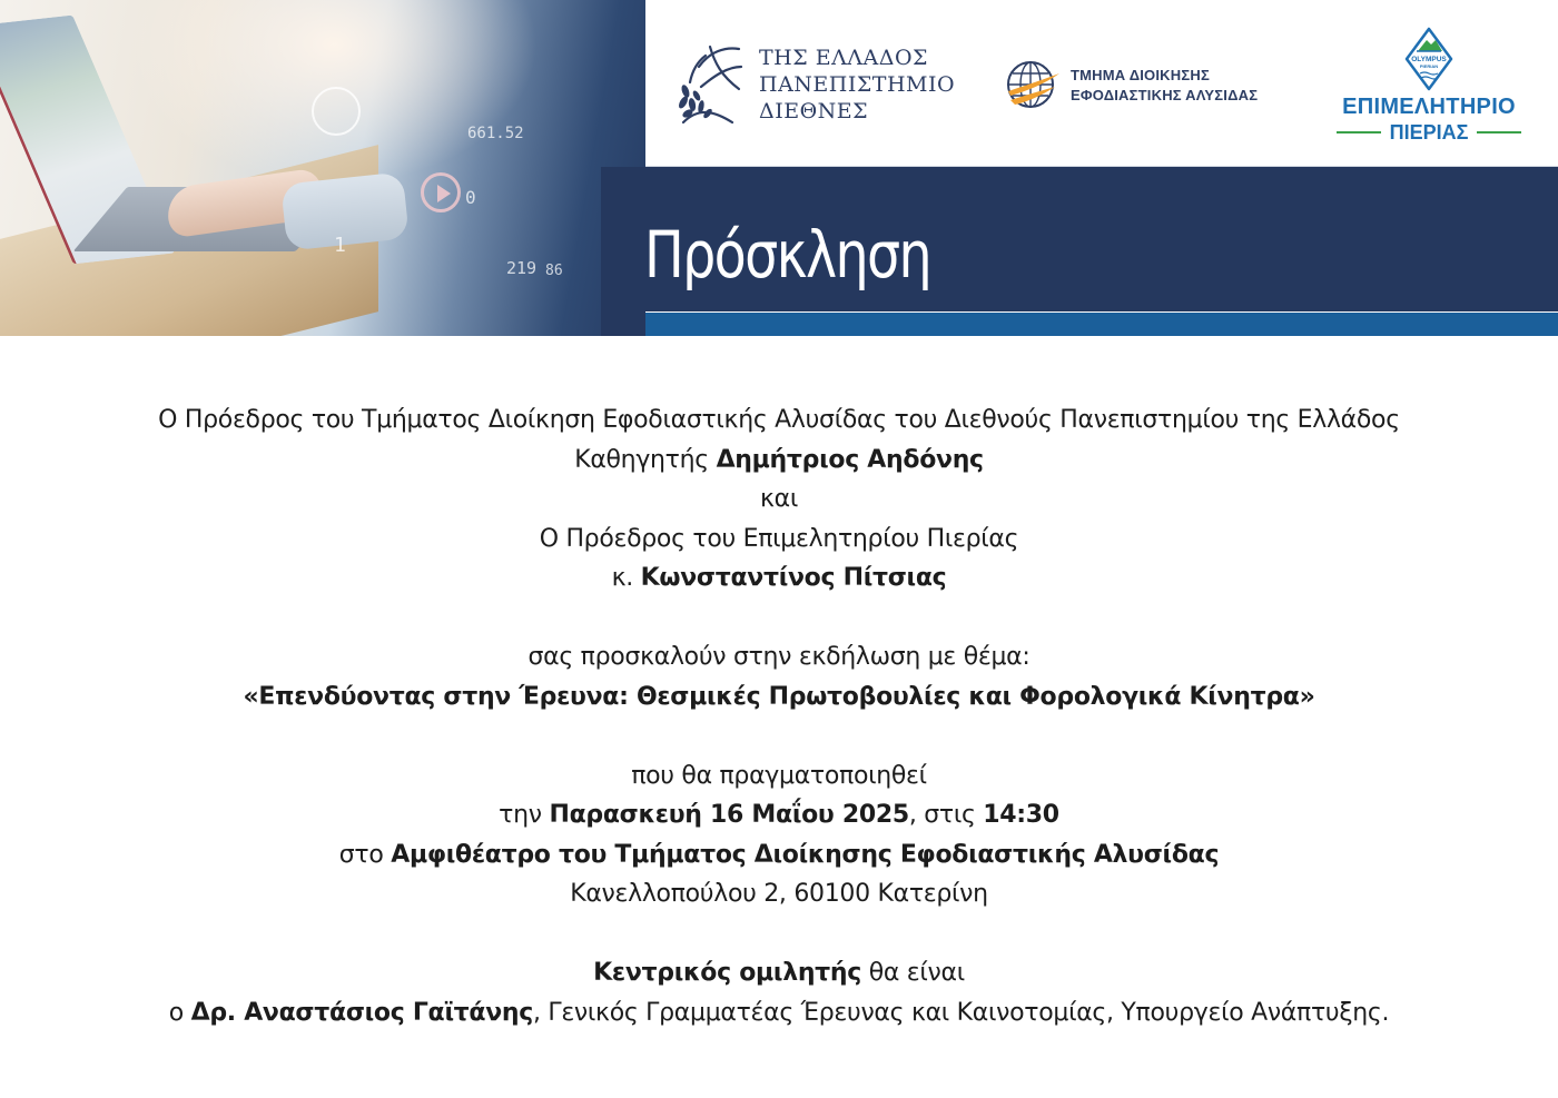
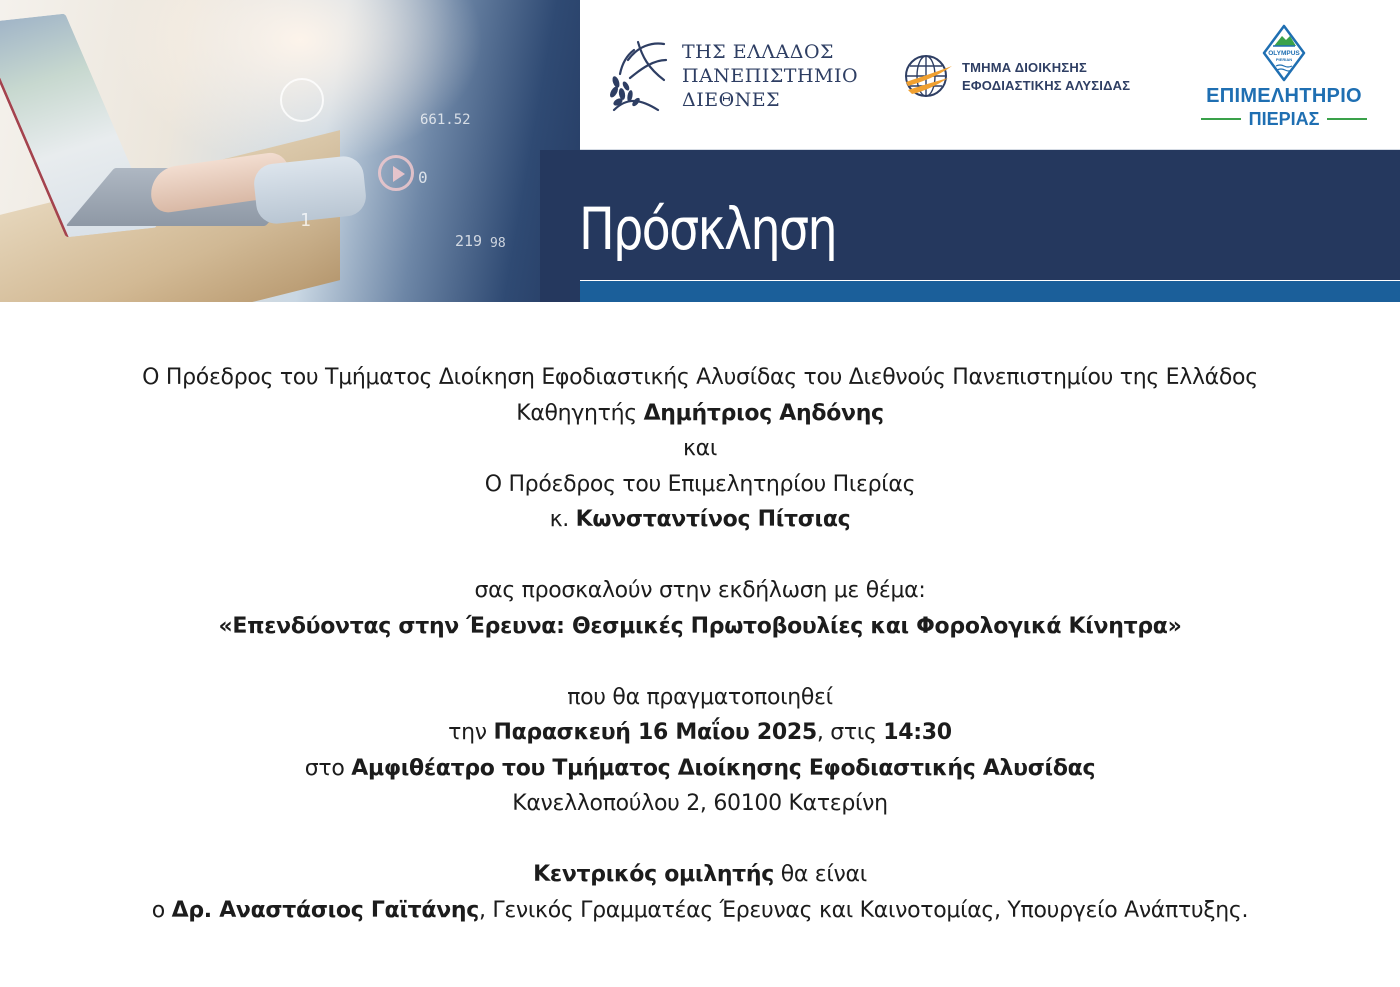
  661.52
  219
- 86
+ 98
  0
  1
  Πρόσκληση
  ΤΗΣ ΕΛΛΑΔΟΣ
  ΠΑΝΕΠΙΣΤΗΜΙΟ
  ΔΙΕΘΝΕΣ
  ΤΜΗΜΑ ΔΙΟΙΚΗΣΗΣ
  ΕΦΟΔΙΑΣΤΙΚΗΣ ΑΛΥΣΙΔΑΣ
  ΕΠΙΜΕΛΗΤΗΡΙΟ
  ΠΙΕΡΙΑΣ
  Ο Πρόεδρος του Τμήματος Διοίκηση Εφοδιαστικής Αλυσίδας του Διεθνούς Πανεπιστημίου της Ελλάδος
  Καθηγητής Δημήτριος Αηδόνης
  και
  Ο Πρόεδρος του Επιμελητηρίου Πιερίας
  κ. Κωνσταντίνος Πίτσιας
  σας προσκαλούν στην εκδήλωση με θέμα:
  «Επενδύοντας στην Έρευνα: Θεσμικές Πρωτοβουλίες και Φορολογικά Κίνητρα»
  που θα πραγματοποιηθεί
  την Παρασκευή 16 Μαΐου 2025, στις 14:30
  στο Αμφιθέατρο του Τμήματος Διοίκησης Εφοδιαστικής Αλυσίδας
  Κανελλοπούλου 2, 60100 Κατερίνη
  Κεντρικός ομιλητής θα είναι
  ο Δρ. Αναστάσιος Γαϊτάνης, Γενικός Γραμματέας Έρευνας και Καινοτομίας, Υπουργείο Ανάπτυξης.
